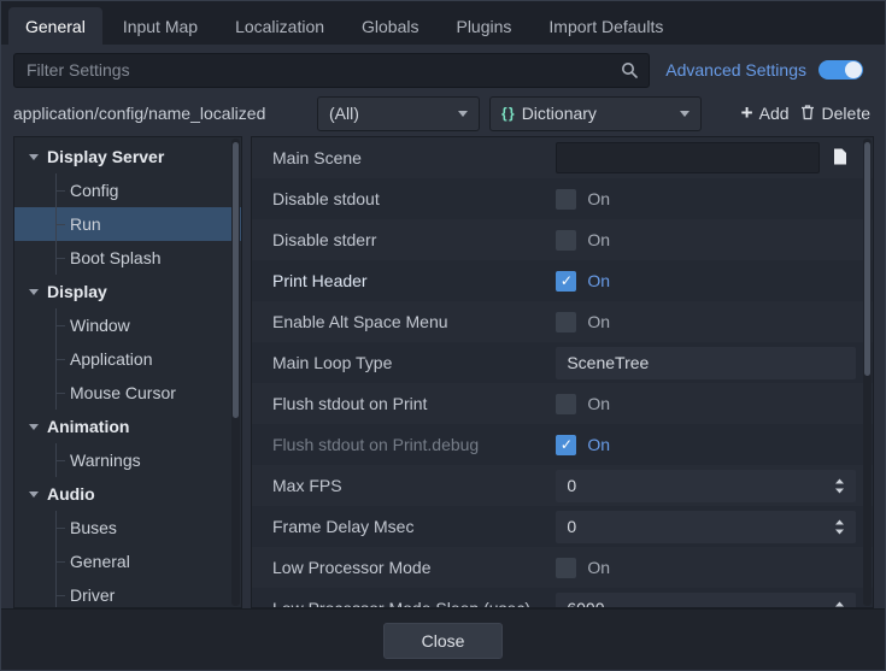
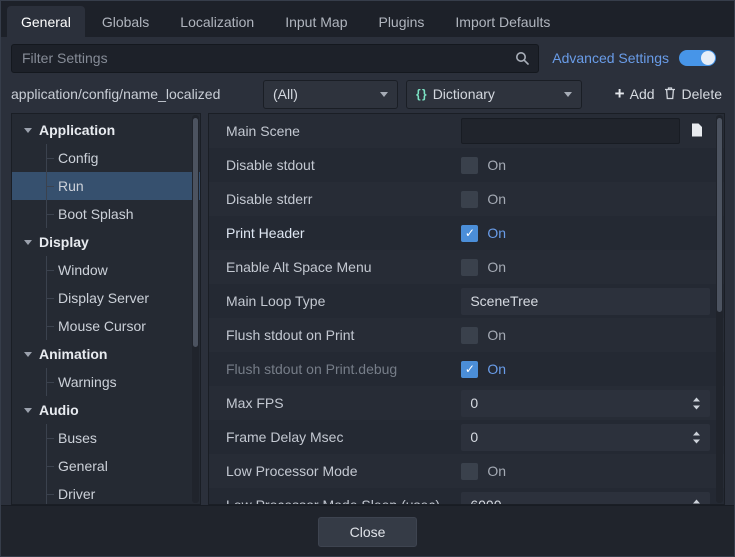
  General
- Input Map
+ Globals
  Localization
- Globals
+ Input Map
  Plugins
  Import Defaults
  Filter Settings
  Advanced Settings
  application/config/name_localized
  (All)
  { }
  Dictionary
  +
  Add
  Delete
- Display Server
+ Application
  Config
  Run
  Boot Splash
  Display
  Window
- Application
+ Display Server
  Mouse Cursor
  Animation
  Warnings
  Audio
  Buses
  General
  Driver
  Main Scene
  Disable stdout
  On
  Disable stderr
  On
  Print Header
  On
  Enable Alt Space Menu
  On
  Main Loop Type
  SceneTree
  Flush stdout on Print
  On
  Flush stdout on Print.debug
  On
  Max FPS
  0
  Frame Delay Msec
  0
  Low Processor Mode
  On
  Close
